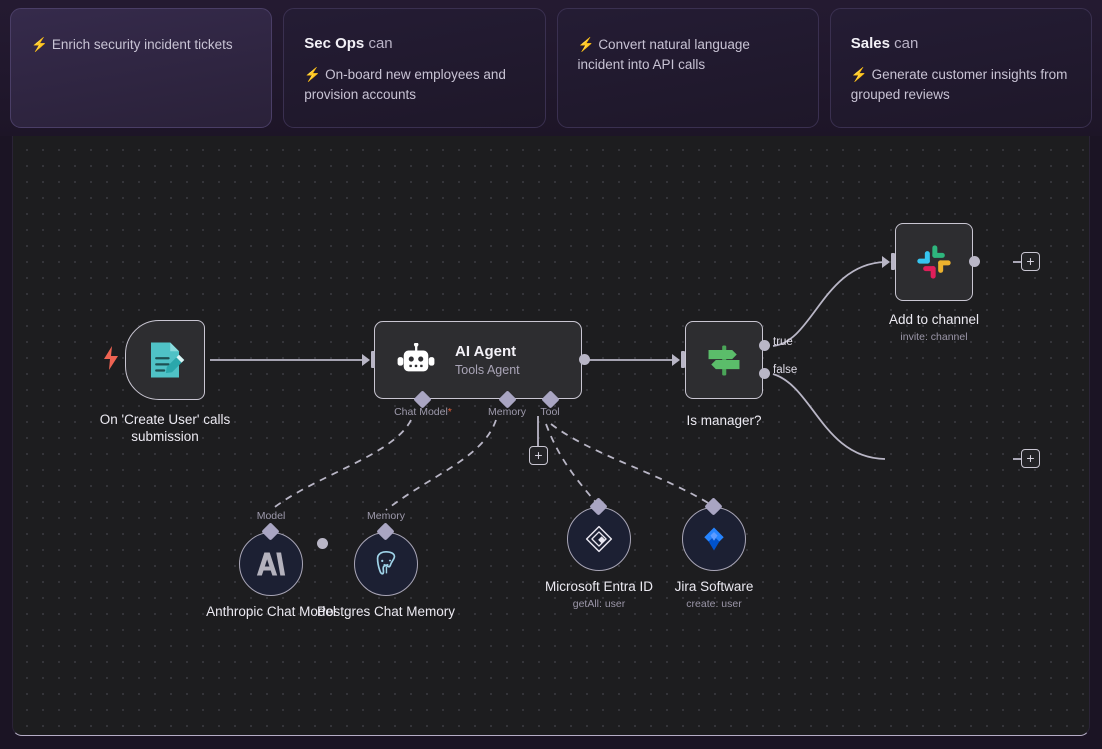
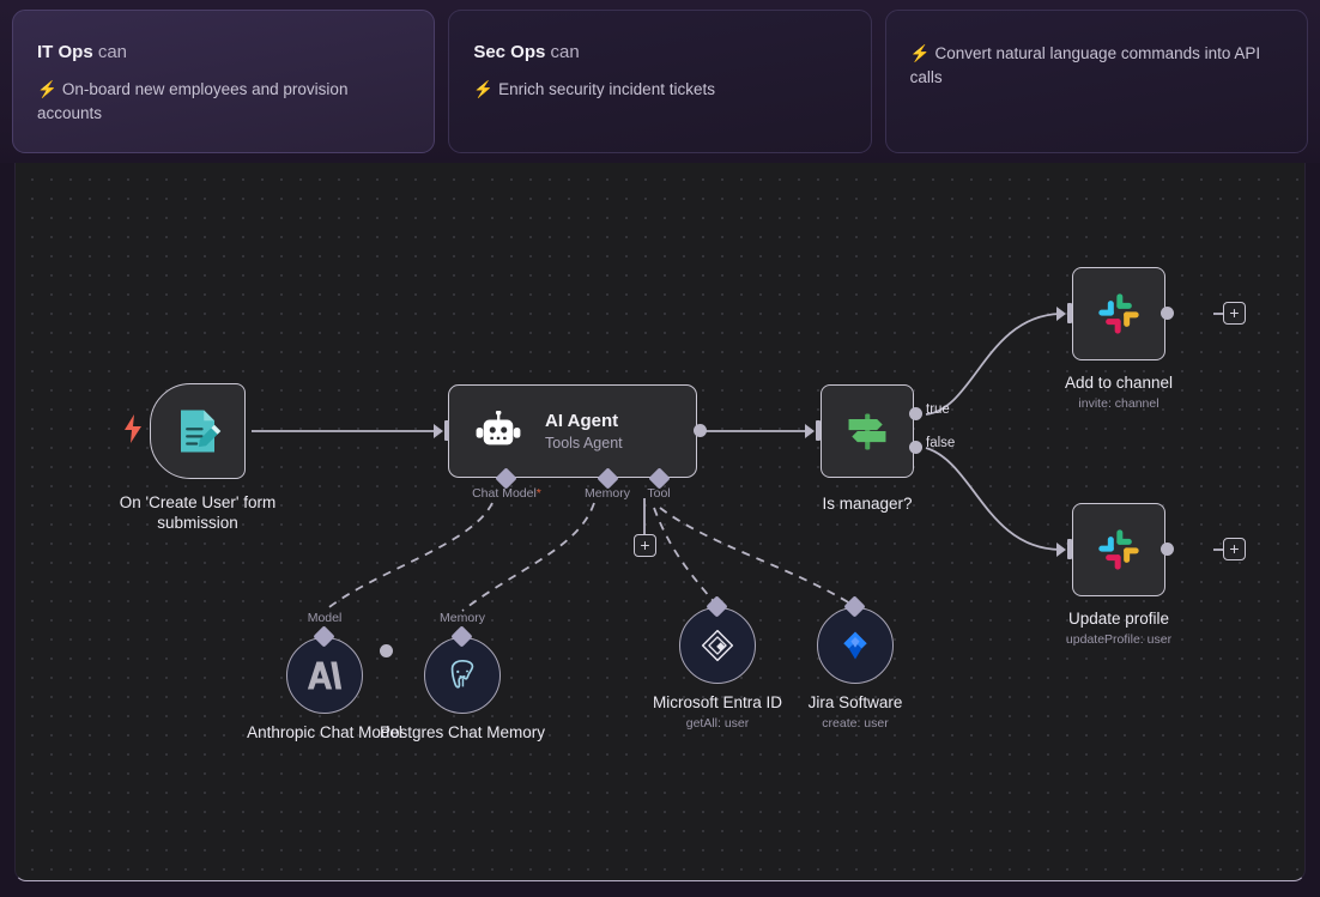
+ IT Ops can
- ⚡ Enrich security incident tickets
+ ⚡ On-board new employees and provision accounts
  Sec Ops can
- ⚡ On-board new employees and provision accounts
+ ⚡ Enrich security incident tickets
- ⚡ Convert natural language incident into API calls
+ ⚡ Convert natural language commands into API calls
- Sales can
- ⚡ Generate customer insights from grouped reviews
- On 'Create User' calls submission
+ On 'Create User' form submission
  AI Agent
  Tools Agent
  Chat Model*
  Memory
  Tool
  +
  true
  false
  Is manager?
  Add to channel
  invite: channel
  +
+ Update profile
+ updateProfile: user
  +
  Model
  Anthropic Chat Model
  Memory
  Postgres Chat Memory
  Microsoft Entra ID
  getAll: user
  Jira Software
  create: user
